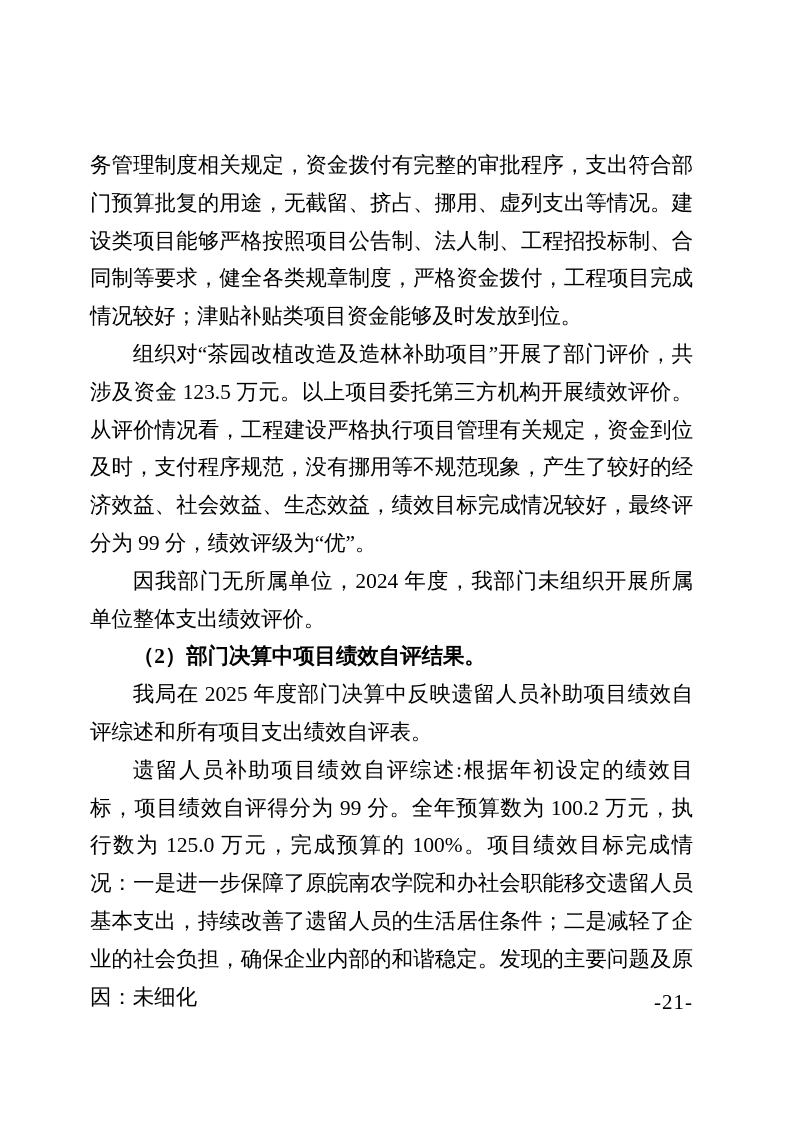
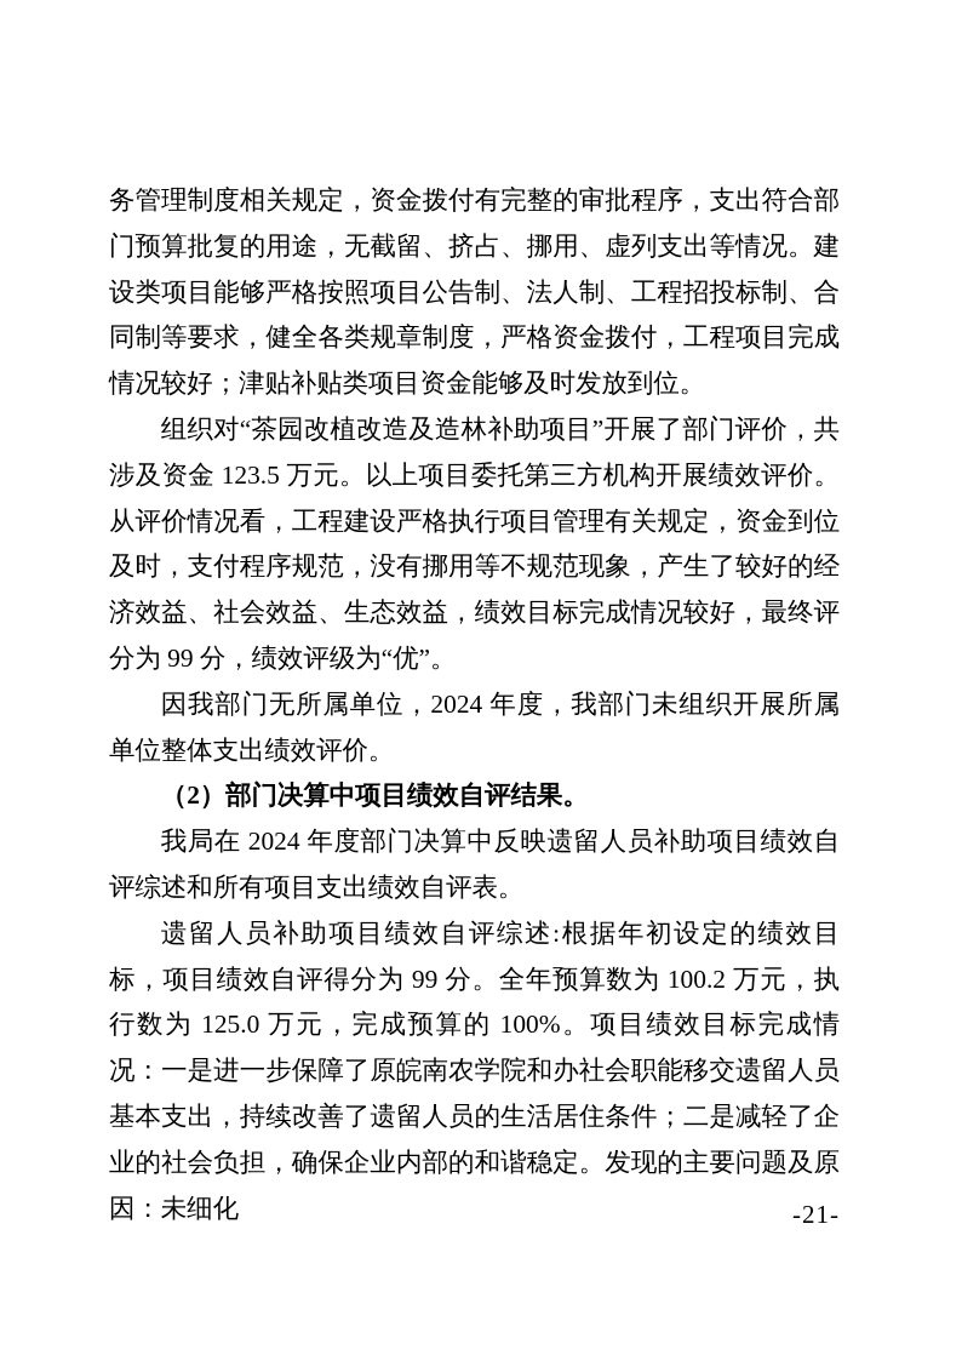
  务管理制度相关规定，资金拨付有完整的审批程序，支出符合部门预算批复的用途，无截留、挤占、挪用、虚列支出等情况。建设类项目能够严格按照项目公告制、法人制、工程招投标制、合同制等要求，健全各类规章制度，严格资金拨付，工程项目完成情况较好；津贴补贴类项目资金能够及时发放到位。
  组织对“茶园改植改造及造林补助项目”开展了部门评价，共涉及资金 123.5 万元。以上项目委托第三方机构开展绩效评价。从评价情况看，工程建设严格执行项目管理有关规定，资金到位及时，支付程序规范，没有挪用等不规范现象，产生了较好的经济效益、社会效益、生态效益，绩效目标完成情况较好，最终评分为 99 分，绩效评级为“优”。
  因我部门无所属单位，2024 年度，我部门未组织开展所属单位整体支出绩效评价。
  （2）部门决算中项目绩效自评结果。
- 我局在 2025 年度部门决算中反映遗留人员补助项目绩效自评综述和所有项目支出绩效自评表。
+ 我局在 2024 年度部门决算中反映遗留人员补助项目绩效自评综述和所有项目支出绩效自评表。
  遗留人员补助项目绩效自评综述:根据年初设定的绩效目标，项目绩效自评得分为 99 分。全年预算数为 100.2 万元，执行数为 125.0 万元，完成预算的 100%。项目绩效目标完成情况：一是进一步保障了原皖南农学院和办社会职能移交遗留人员基本支出，持续改善了遗留人员的生活居住条件；二是减轻了企业的社会负担，确保企业内部的和谐稳定。发现的主要问题及原因：未细化
  -21-
